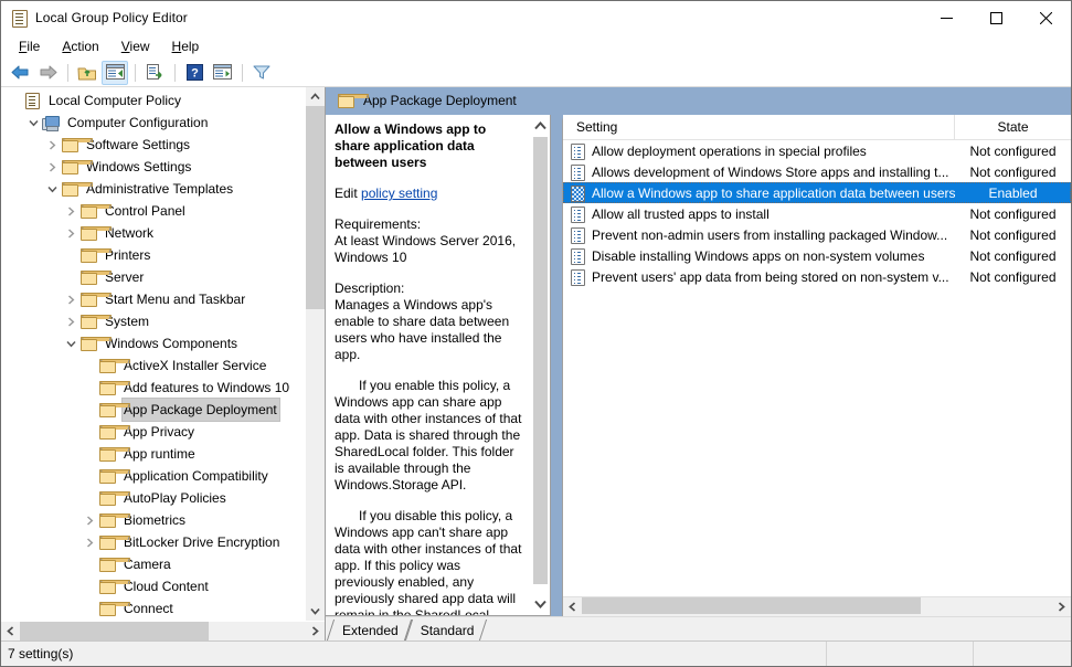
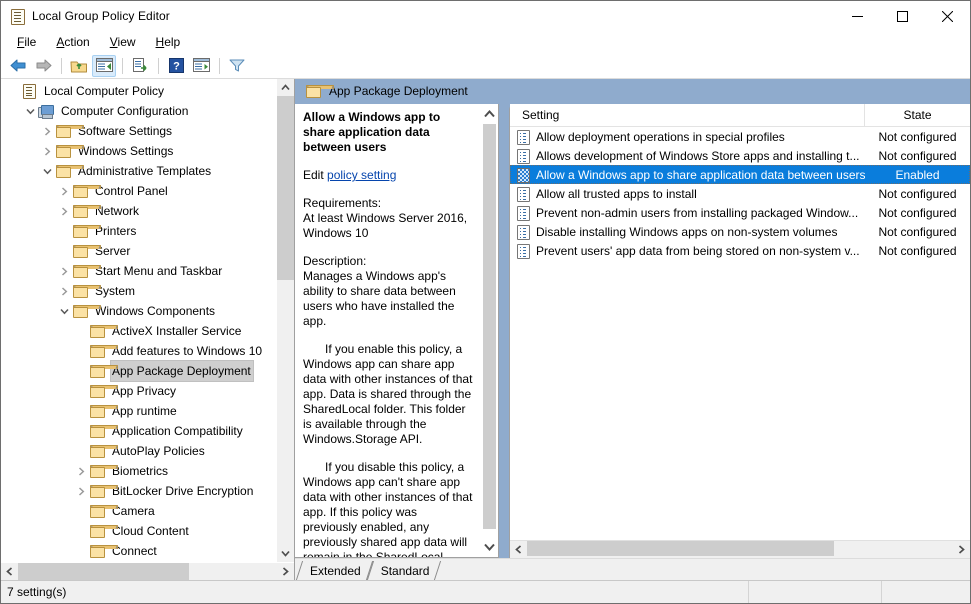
  Local Group Policy Editor
  File
  Action
  View
  Help
  ?
  Local Computer Policy
  Computer Configuration
  Software Settings
  Windows Settings
  Administrative Templates
  Control Panel
  Network
  Printers
  Server
  Start Menu and Taskbar
  System
  Windows Components
  ActiveX Installer Service
  Add features to Windows 10
  App Package Deployment
  App Privacy
  App runtime
  Application Compatibility
  AutoPlay Policies
  Biometrics
  BitLocker Drive Encryption
  Camera
  Cloud Content
  Connect
  App Package Deployment
  Allow a Windows app to share application data between users
  Edit policy setting
  Requirements:
  At least Windows Server 2016, Windows 10
  Description:
- Manages a Windows app's enable to share data between users who have installed the app.
+ Manages a Windows app's ability to share data between users who have installed the app.
  If you enable this policy, a Windows app can share app data with other instances of that app. Data is shared through the SharedLocal folder. This folder is available through the Windows.Storage API.
  If you disable this policy, a Windows app can't share app data with other instances of that app. If this policy was previously enabled, any previously shared app data will
  Setting
  State
  Allow deployment operations in special profiles
  Not configured
  Allows development of Windows Store apps and installing t...
  Not configured
  Allow a Windows app to share application data between users
  Enabled
  Allow all trusted apps to install
  Not configured
  Prevent non-admin users from installing packaged Window...
  Not configured
  Disable installing Windows apps on non-system volumes
  Not configured
  Prevent users' app data from being stored on non-system v...
  Not configured
  Extended
  Standard
  7 setting(s)
